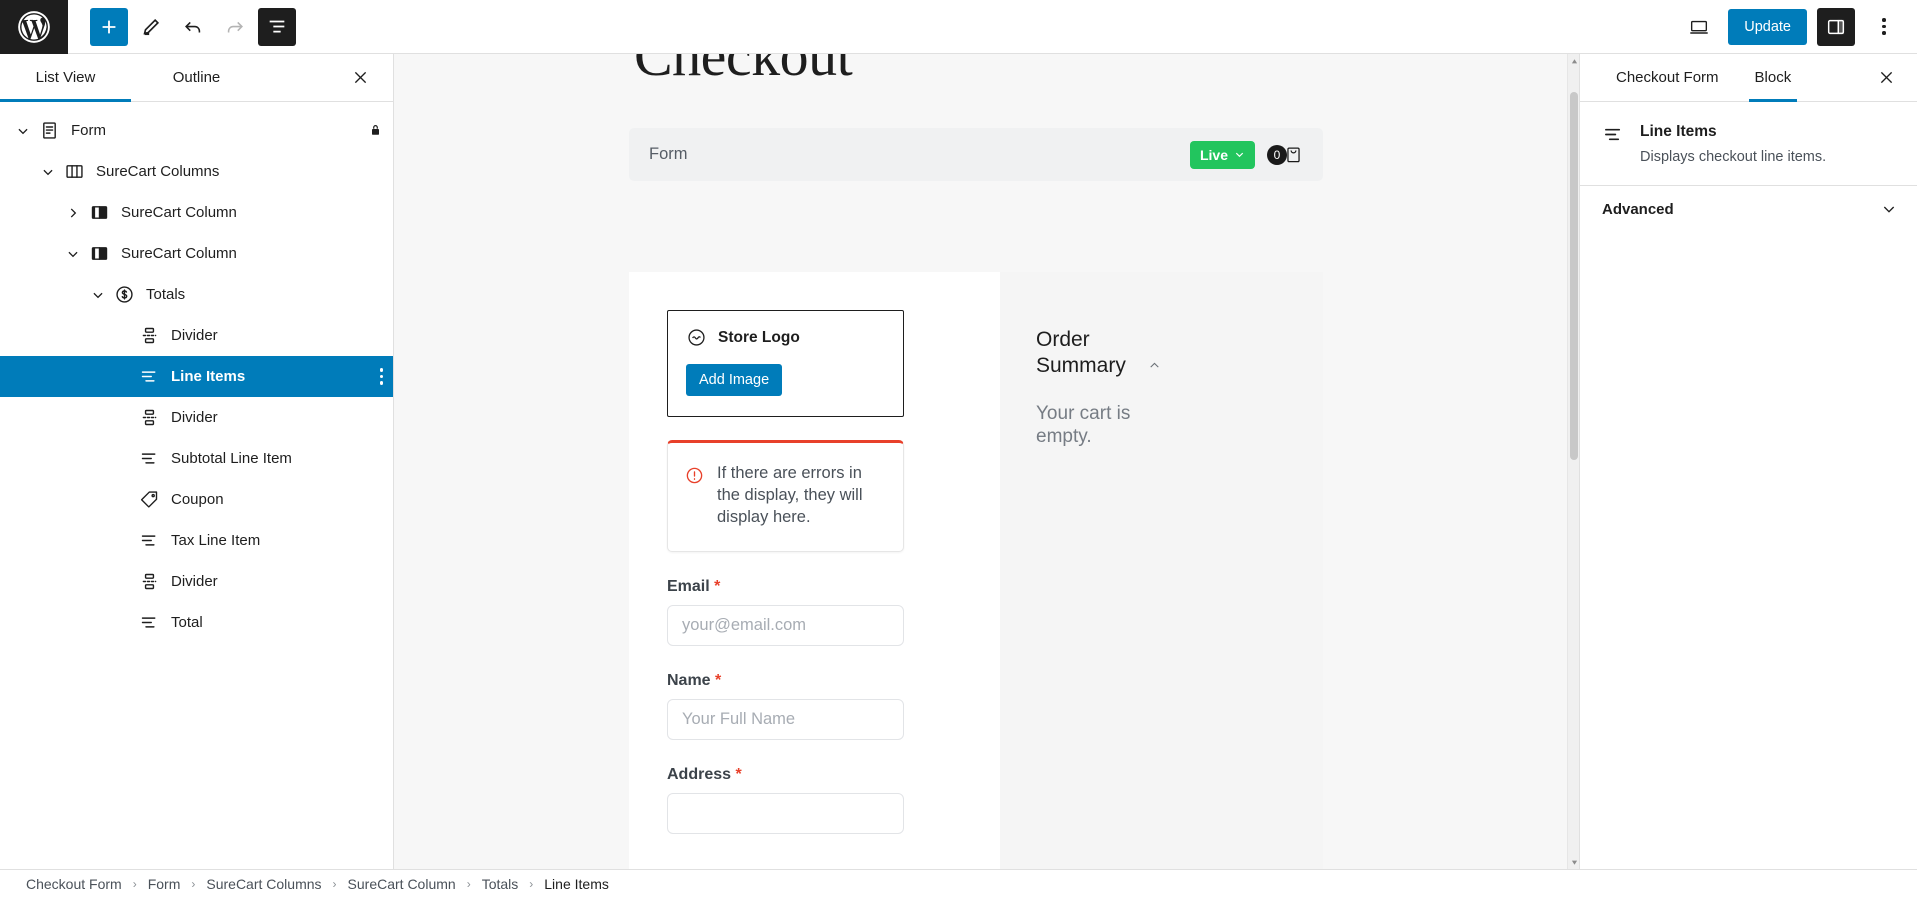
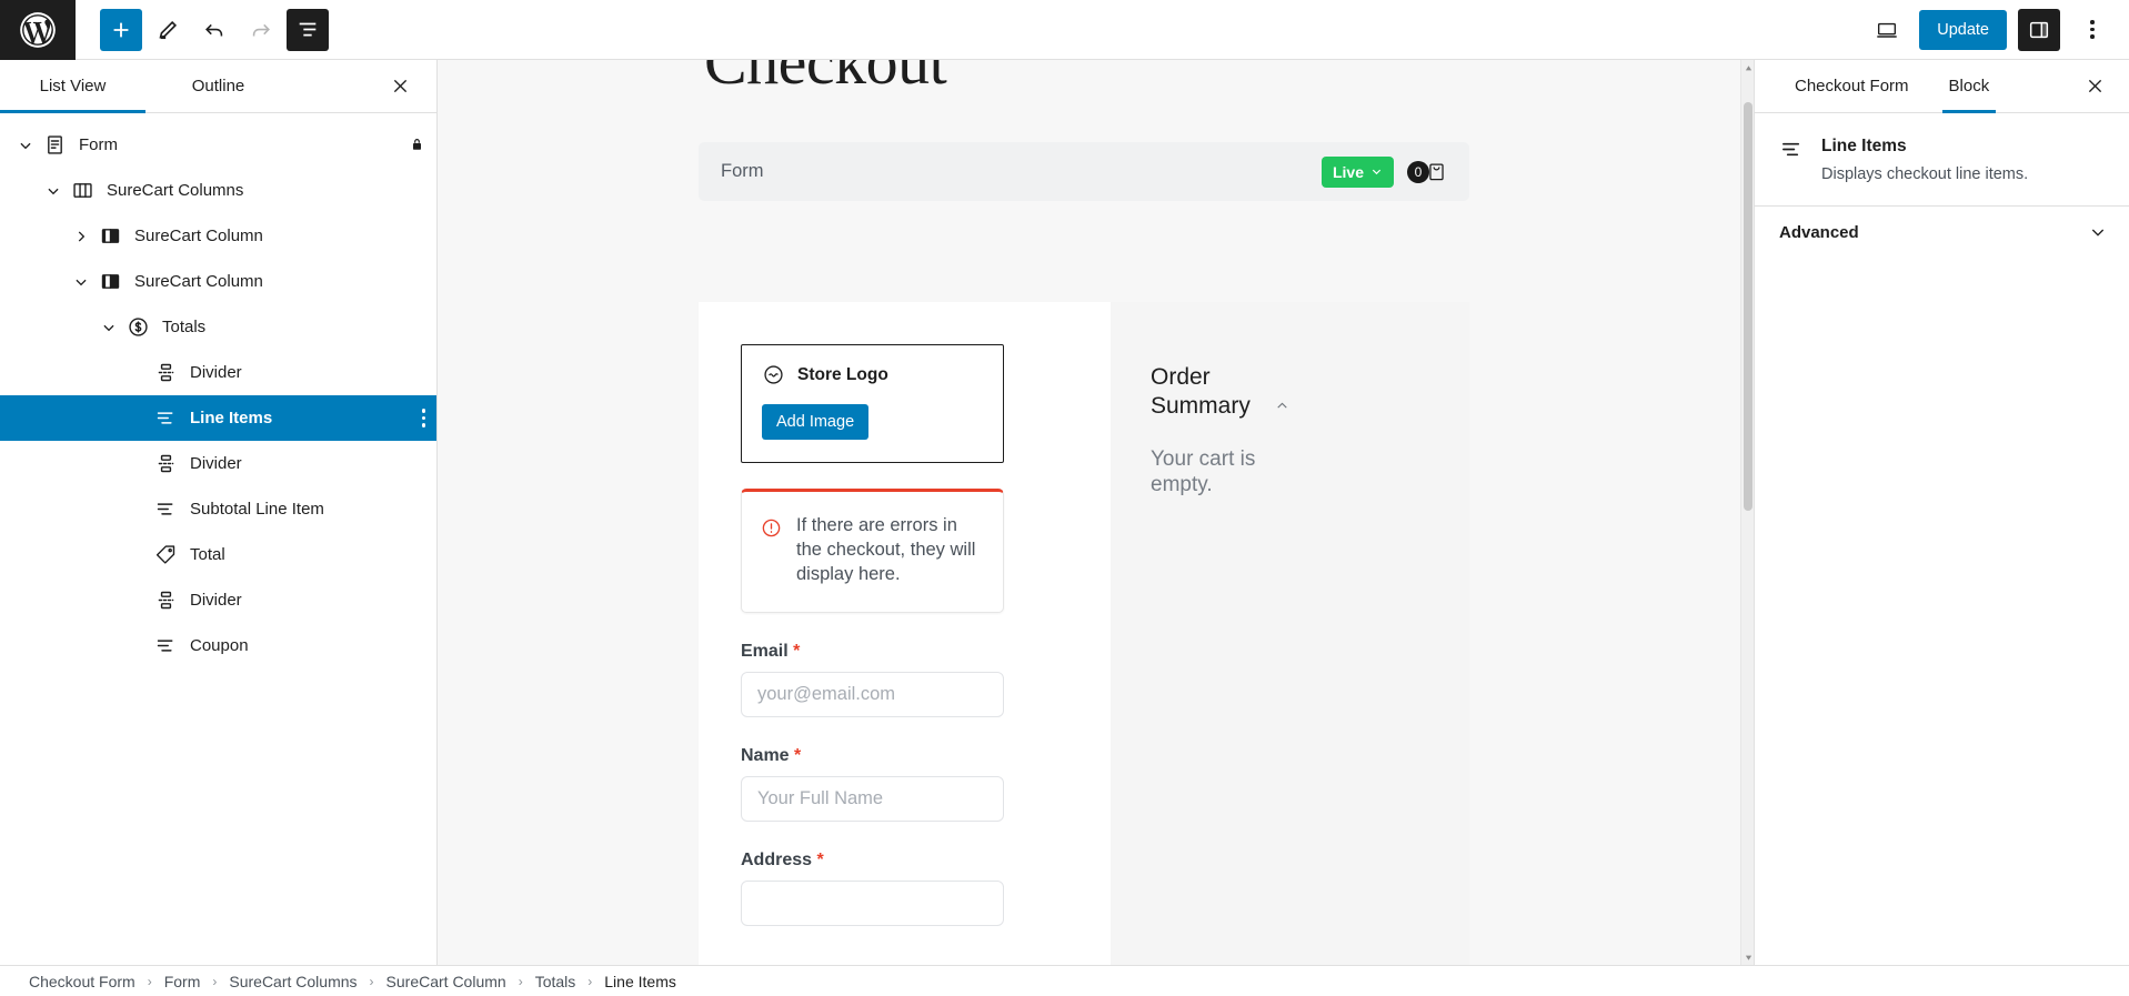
  Update
  List View
  Outline
  Form
  SureCart Columns
  SureCart Column
  SureCart Column
  Totals
  Divider
  Line Items
  Divider
  Subtotal Line Item
- Coupon
+ Total
- Tax Line Item
  Divider
- Total
+ Coupon
  Checkout
  Form
  Live
  0
  Store Logo
  Add Image
- If there are errors in the display, they will display here.
+ If there are errors in the checkout, they will display here.
  Email *
  your@email.com
  Name *
  Your Full Name
  Address *
  Order Summary
  Your cart is empty.
  Checkout Form
  Block
  Line Items
  Displays checkout line items.
  Advanced
  Checkout Form
  ›
  Form
  ›
  SureCart Columns
  ›
  SureCart Column
  ›
  Totals
  ›
  Line Items
